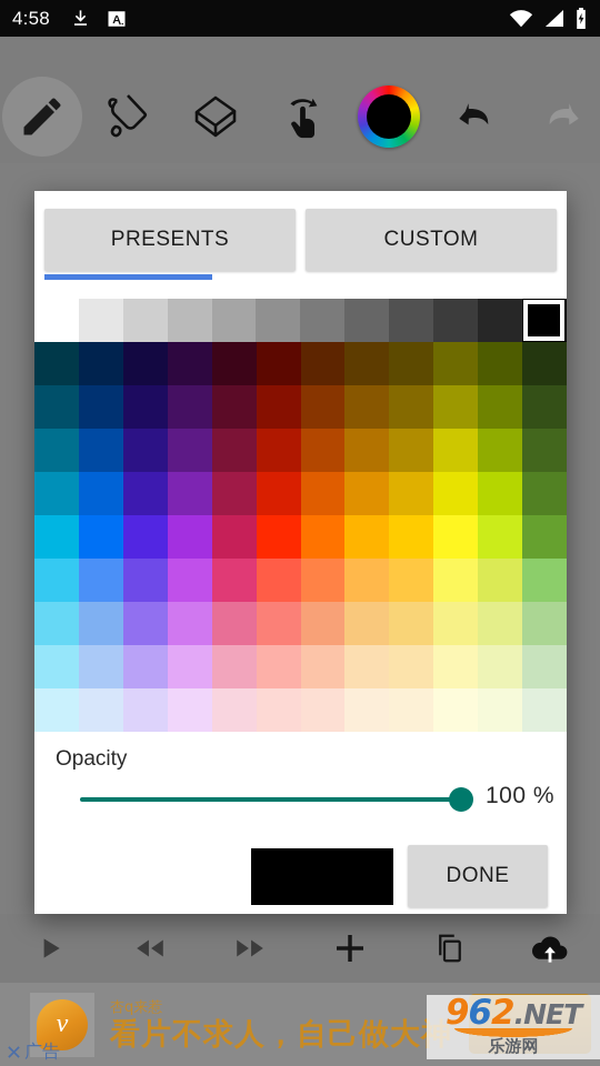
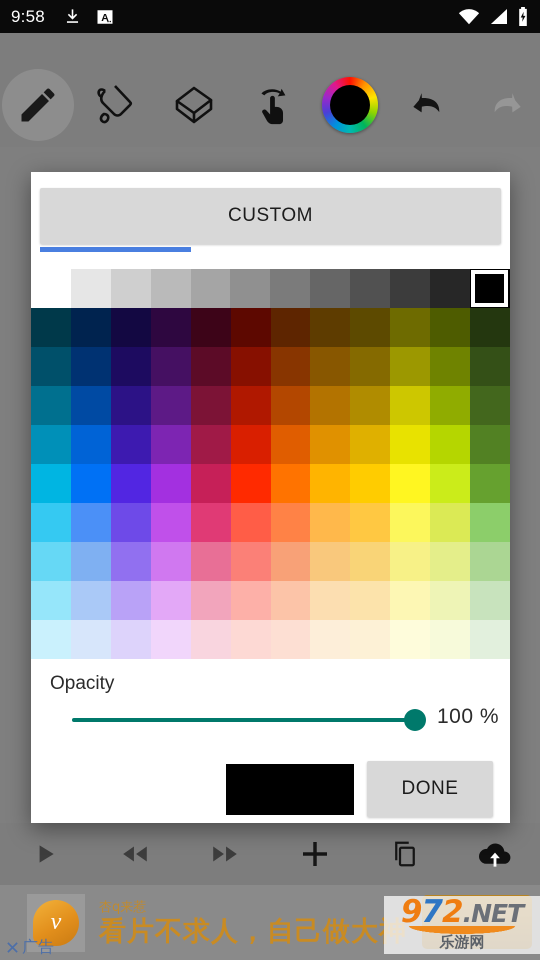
- 4:58
+ 9:58
  A
  v
  杏q来惹
  看片不求人，自己做大神
  广告
- 962.NET
+ 972.NET
  乐游网
- PRESENTS
  CUSTOM
  Opacity
  100 %
  DONE
